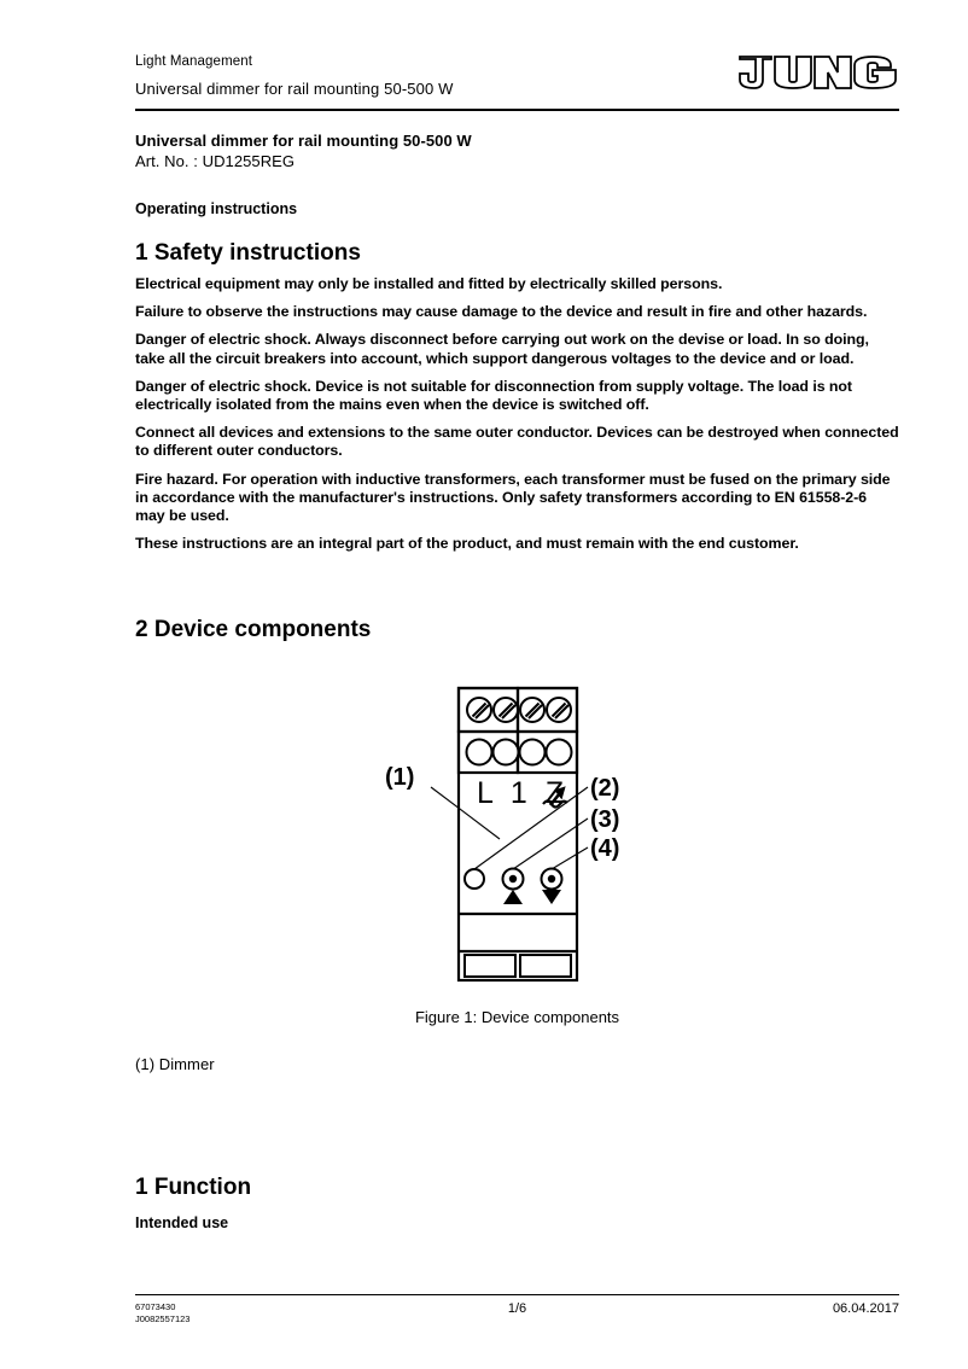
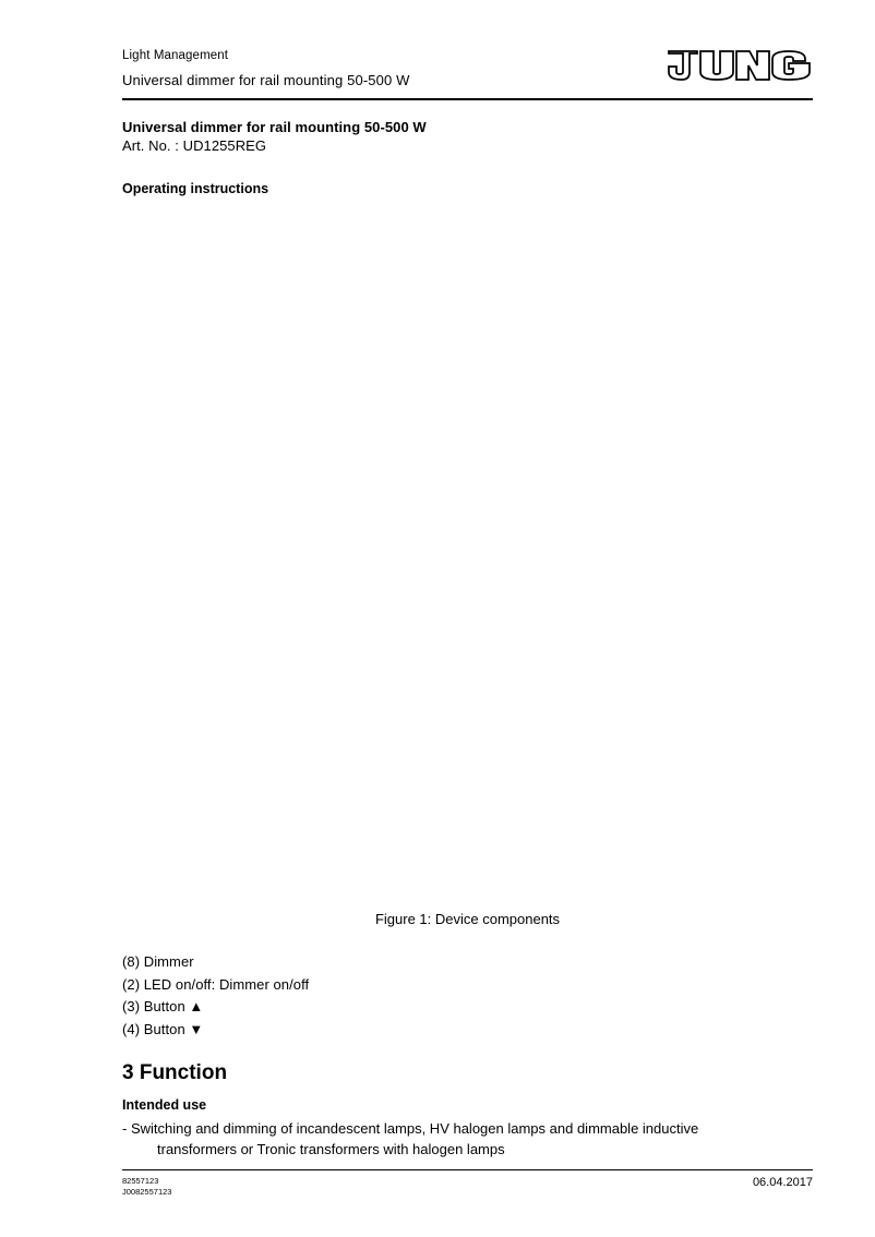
  Light Management
  Universal dimmer for rail mounting 50-500 W
  Universal dimmer for rail mounting 50-500 W
  Art. No. : UD1255REG
  Operating instructions
- 1 Safety instructions
- Electrical equipment may only be installed and fitted by electrically skilled persons.
- Failure to observe the instructions may cause damage to the device and result in fire and other hazards.
- Danger of electric shock. Always disconnect before carrying out work on the devise or load. In so doing, take all the circuit breakers into account, which support dangerous voltages to the device and or load.
- Danger of electric shock. Device is not suitable for disconnection from supply voltage. The load is not electrically isolated from the mains even when the device is switched off.
- Connect all devices and extensions to the same outer conductor. Devices can be destroyed when connected to different outer conductors.
- Fire hazard. For operation with inductive transformers, each transformer must be fused on the primary side in accordance with the manufacturer's instructions. Only safety transformers according to EN 61558-2-6 may be used.
- These instructions are an integral part of the product, and must remain with the end customer.
- 2 Device components
- L 1 Z
- (1)
- (2)
- (3)
- (4)
  Figure 1: Device components
- (1) Dimmer
+ (8) Dimmer
+ (2) LED on/off: Dimmer on/off
+ (3) Button ▲
+ (4) Button ▼
- 1 Function
+ 3 Function
  Intended use
+ - Switching and dimming of incandescent lamps, HV halogen lamps and dimmable inductive
+ transformers or Tronic transformers with halogen lamps
- 67073430
+ 82557123
  J0082557123
- 1/6
  06.04.2017
